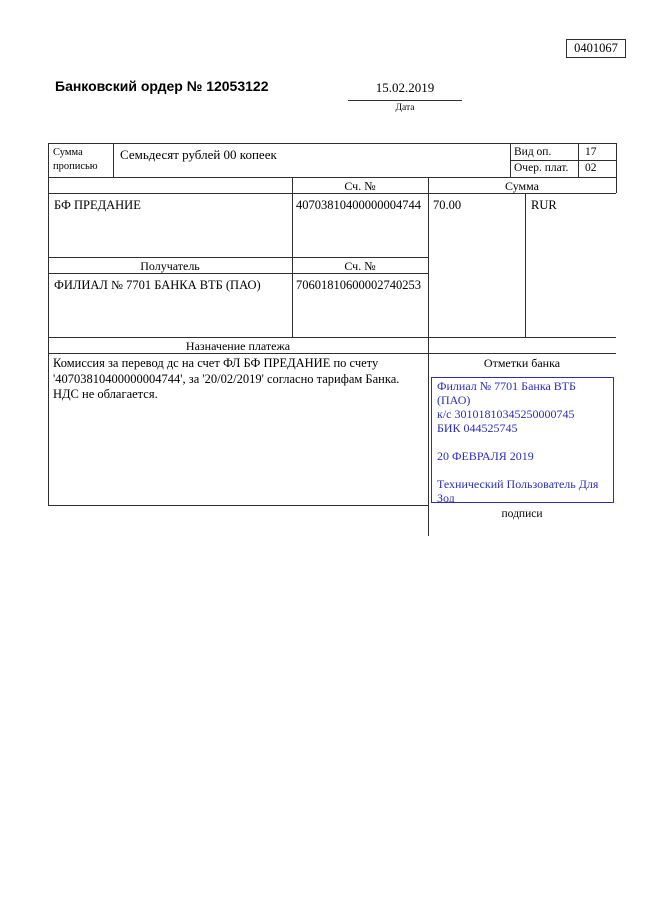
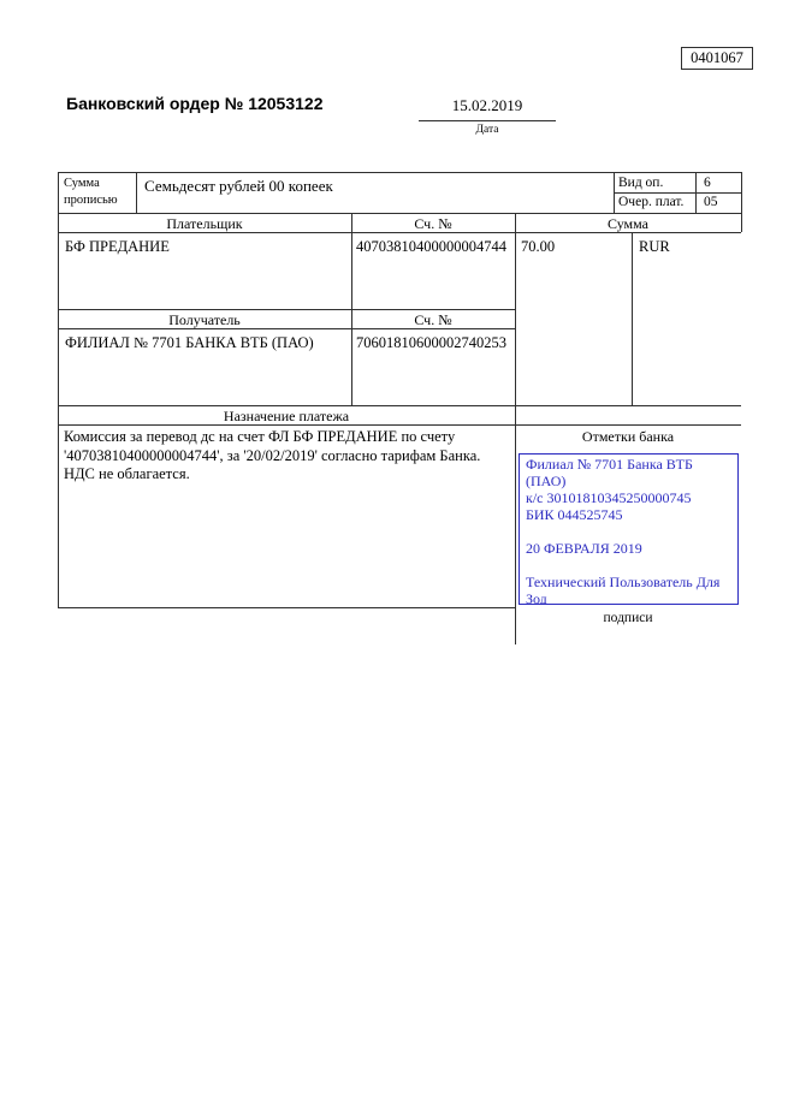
  0401067
  Банковский ордер № 12053122
  15.02.2019
  Дата
  Сумма прописью
  Семьдесят рублей 00 копеек
  Вид оп.
- 17
+ 6
  Очер. плат.
- 02
+ 05
+ Плательщик
  Сч. №
  Сумма
  БФ ПРЕДАНИЕ
  40703810400000004744
  70.00
  RUR
  Получатель
  Сч. №
  ФИЛИАЛ № 7701 БАНКА ВТБ (ПАО)
  70601810600002740253
  Назначение платежа
  Комиссия за перевод дс на счет ФЛ БФ ПРЕДАНИЕ по счету '40703810400000004744', за '20/02/2019' согласно тарифам Банка. НДС не облагается.
  Отметки банка
  Филиал № 7701 Банка ВТБ (ПАО)
  к/с 30101810345250000745
  БИК 044525745
  20 ФЕВРАЛЯ 2019
  Технический Пользователь Для Зод
  подписи
